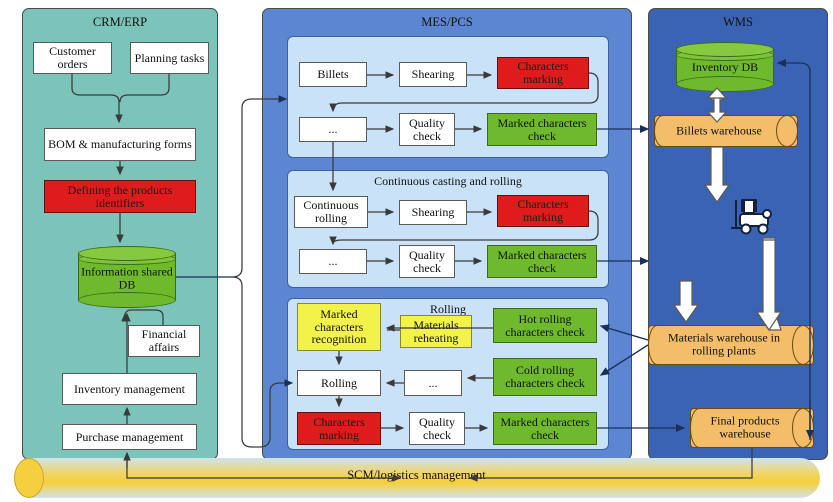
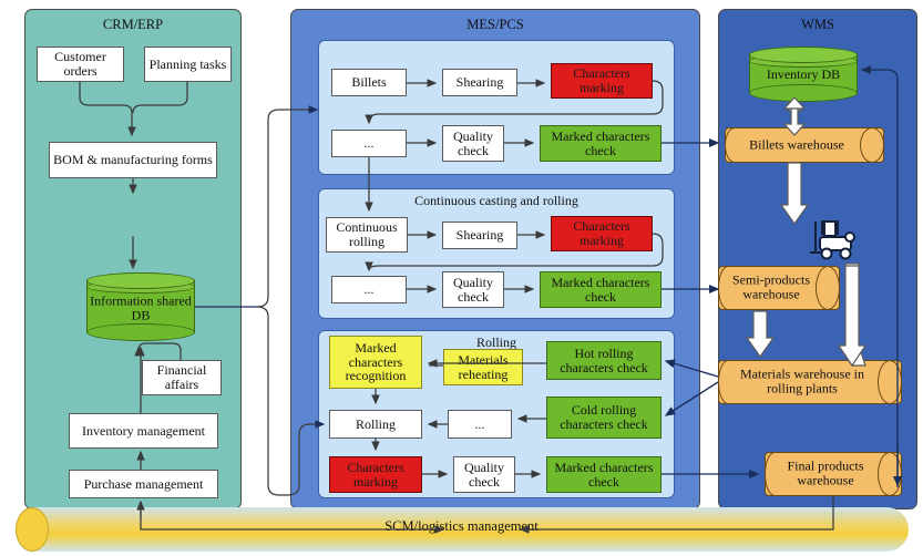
  CRM/ERP
  MES/PCS
  WMS
  Continuous casting and rolling
  Rolling
  Customer orders
  Planning tasks
  BOM & manufacturing forms
- Defining the products identifiers
  Information shared DB
  Financial affairs
  Inventory management
  Purchase management
  Billets
  Shearing
  Characters marking
  ...
  Quality check
  Marked characters check
  Continuous rolling
  Shearing
  Characters marking
  ...
  Quality check
  Marked characters check
  Marked characters recognition
  Materials reheating
  Hot rolling characters check
  Rolling
  ...
  Cold rolling characters check
  Characters marking
  Quality check
  Marked characters check
  Inventory DB
  Billets warehouse
+ Semi-products warehouse
  Materials warehouse in rolling plants
  Final products warehouse
  SCM/logistics management
